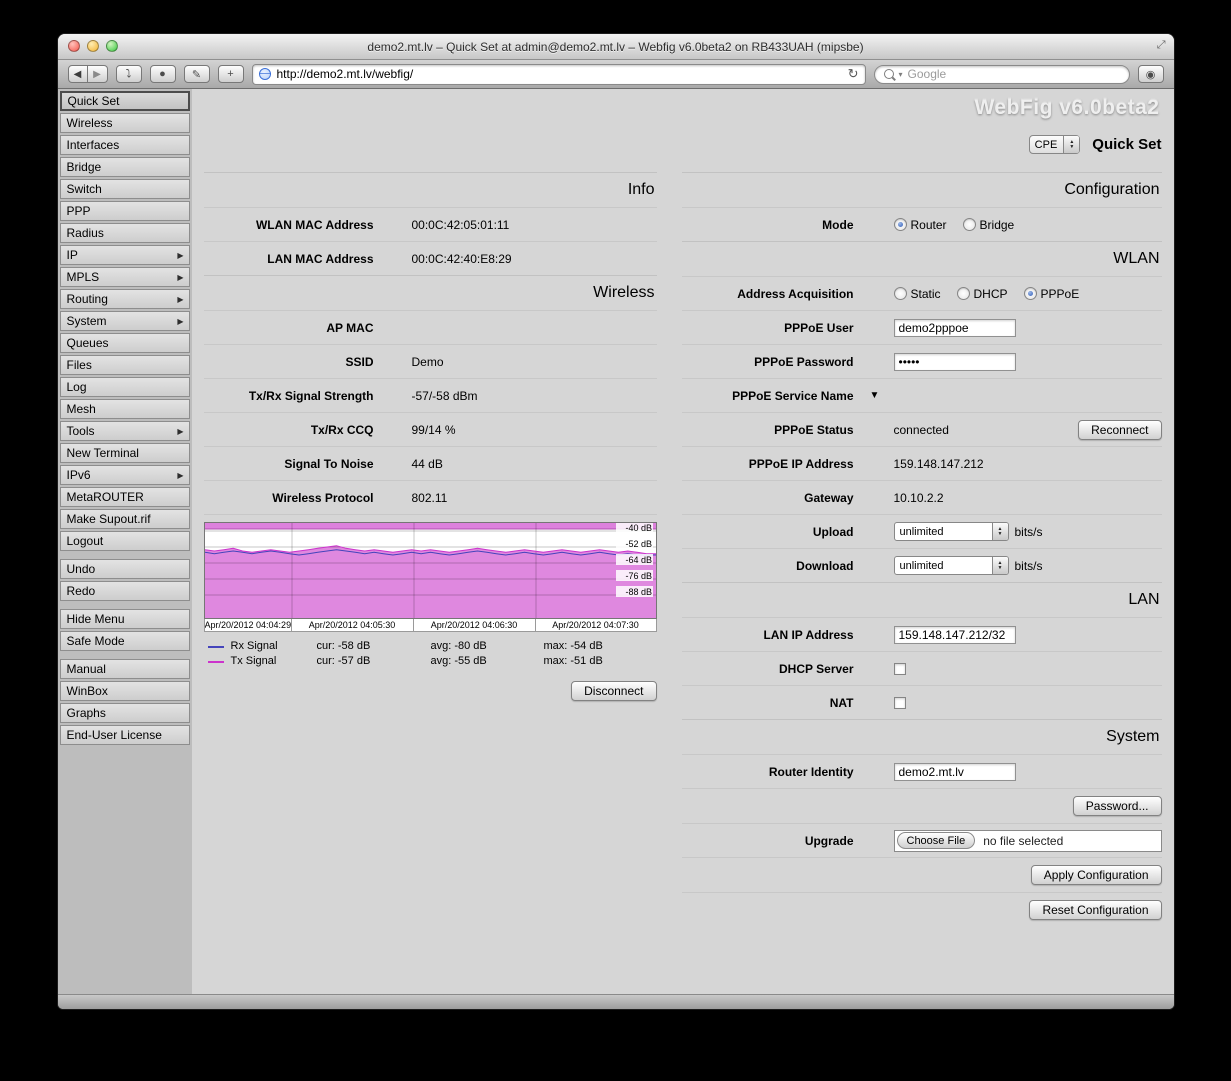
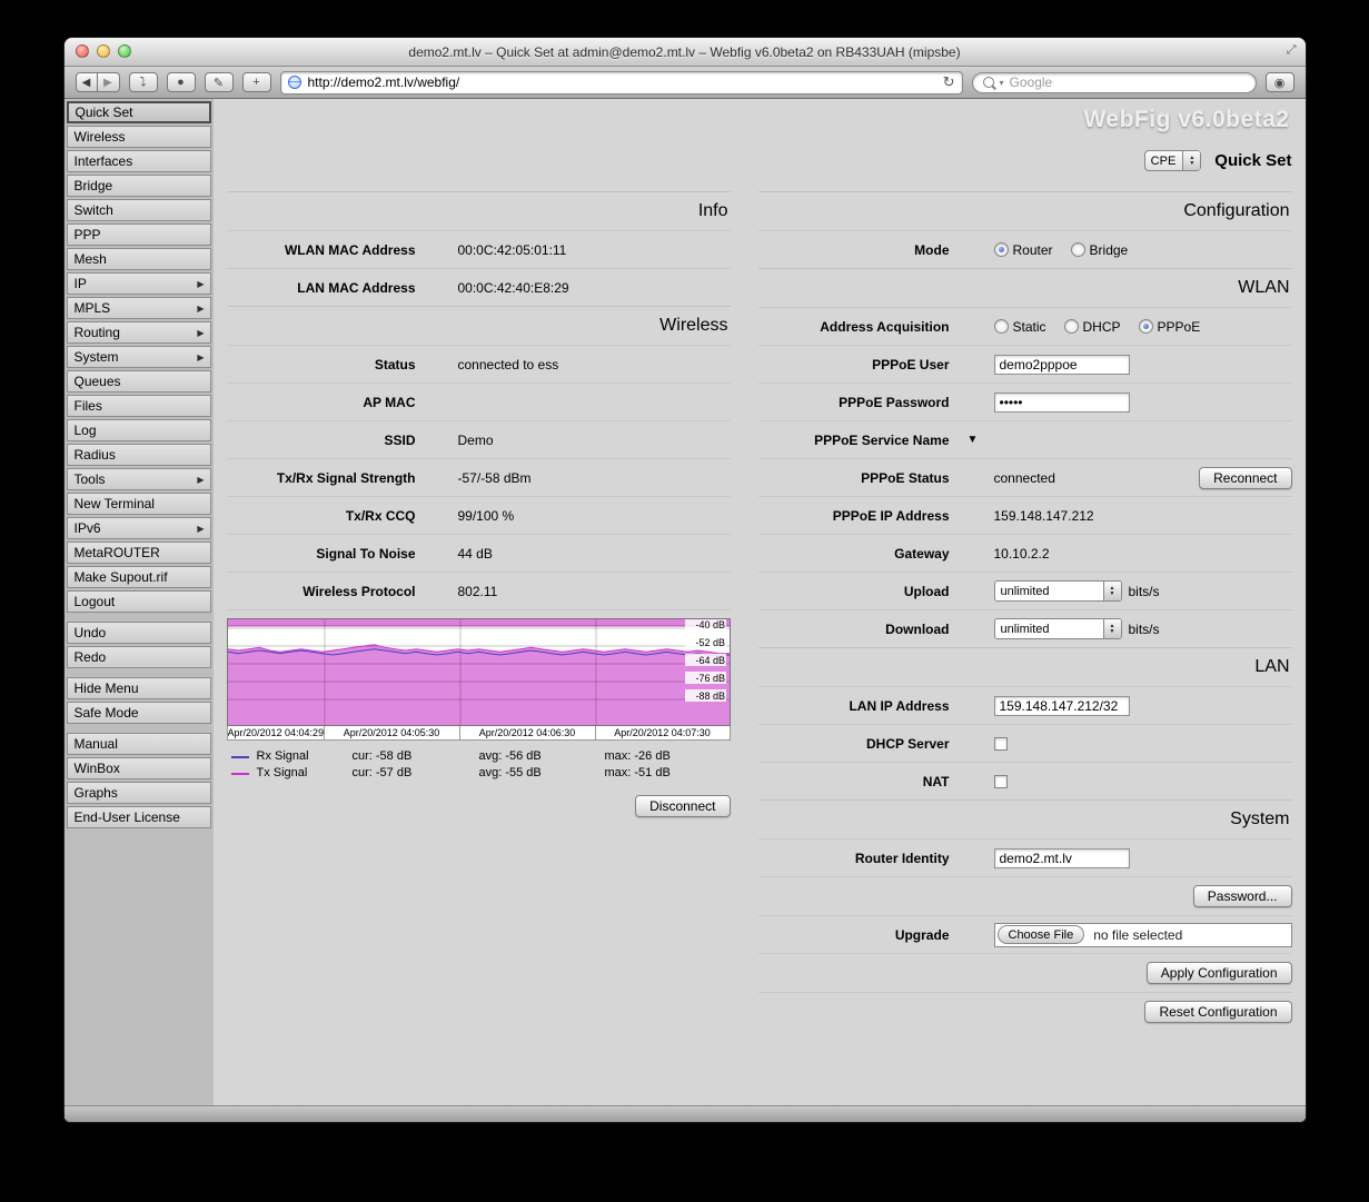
  demo2.mt.lv – Quick Set at admin@demo2.mt.lv – Webfig v6.0beta2 on RB433UAH (mipsbe)
  ⤢
  ◀
  ▶
  ⤵
  ●
  ✎
  +
  http://demo2.mt.lv/webfig/
  ↻
  ▾
  Google
  ◉
  Quick Set
  Wireless
  Interfaces
  Bridge
  Switch
  PPP
- Radius
+ Mesh
  IP
  ▶
  MPLS
  ▶
  Routing
  ▶
  System
  ▶
  Queues
  Files
  Log
- Mesh
+ Radius
  Tools
  ▶
  New Terminal
  IPv6
  ▶
  MetaROUTER
  Make Supout.rif
  Logout
  Undo
  Redo
  Hide Menu
  Safe Mode
  Manual
  WinBox
  Graphs
  End-User License
  WebFig v6.0beta2
  CPE
  Quick Set
  Info
  WLAN MAC Address
  00:0C:42:05:01:11
  LAN MAC Address
  00:0C:42:40:E8:29
  Wireless
+ Status
+ connected to ess
  AP MAC
  SSID
  Demo
  Tx/Rx Signal Strength
  -57/-58 dBm
  Tx/Rx CCQ
- 99/14 %
+ 99/100 %
  Signal To Noise
  44 dB
  Wireless Protocol
  802.11
  -40 dB
  -52 dB
  -64 dB
  -76 dB
  -88 dB
  Apr/20/2012 04:04:29
  Apr/20/2012 04:05:30
  Apr/20/2012 04:06:30
  Apr/20/2012 04:07:30
  Rx Signal
  cur: -58 dB
- avg: -80 dB
+ avg: -56 dB
- max: -54 dB
+ max: -26 dB
  Tx Signal
  cur: -57 dB
  avg: -55 dB
  max: -51 dB
  Disconnect
  Configuration
  Mode
  Router
  Bridge
  WLAN
  Address Acquisition
  Static
  DHCP
  PPPoE
  PPPoE User
  demo2pppoe
  PPPoE Password
  •••••
  PPPoE Service Name
  ▼
  PPPoE Status
  connected
  Reconnect
  PPPoE IP Address
  159.148.147.212
  Gateway
  10.10.2.2
  Upload
  unlimited
  bits/s
  Download
  unlimited
  bits/s
  LAN
  LAN IP Address
  159.148.147.212/32
  DHCP Server
  NAT
  System
  Router Identity
  demo2.mt.lv
  Password...
  Upgrade
  Choose File
  no file selected
  Apply Configuration
  Reset Configuration
